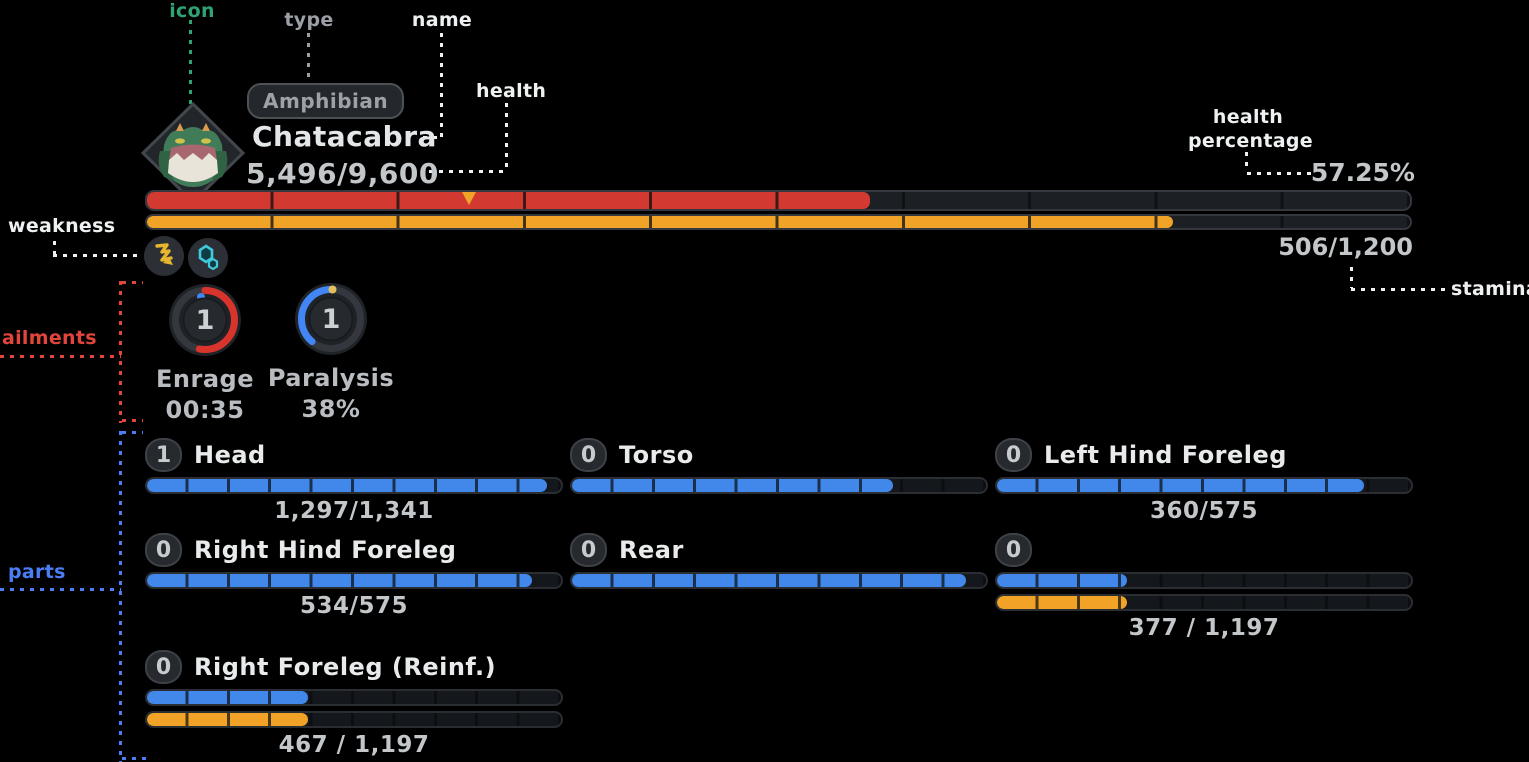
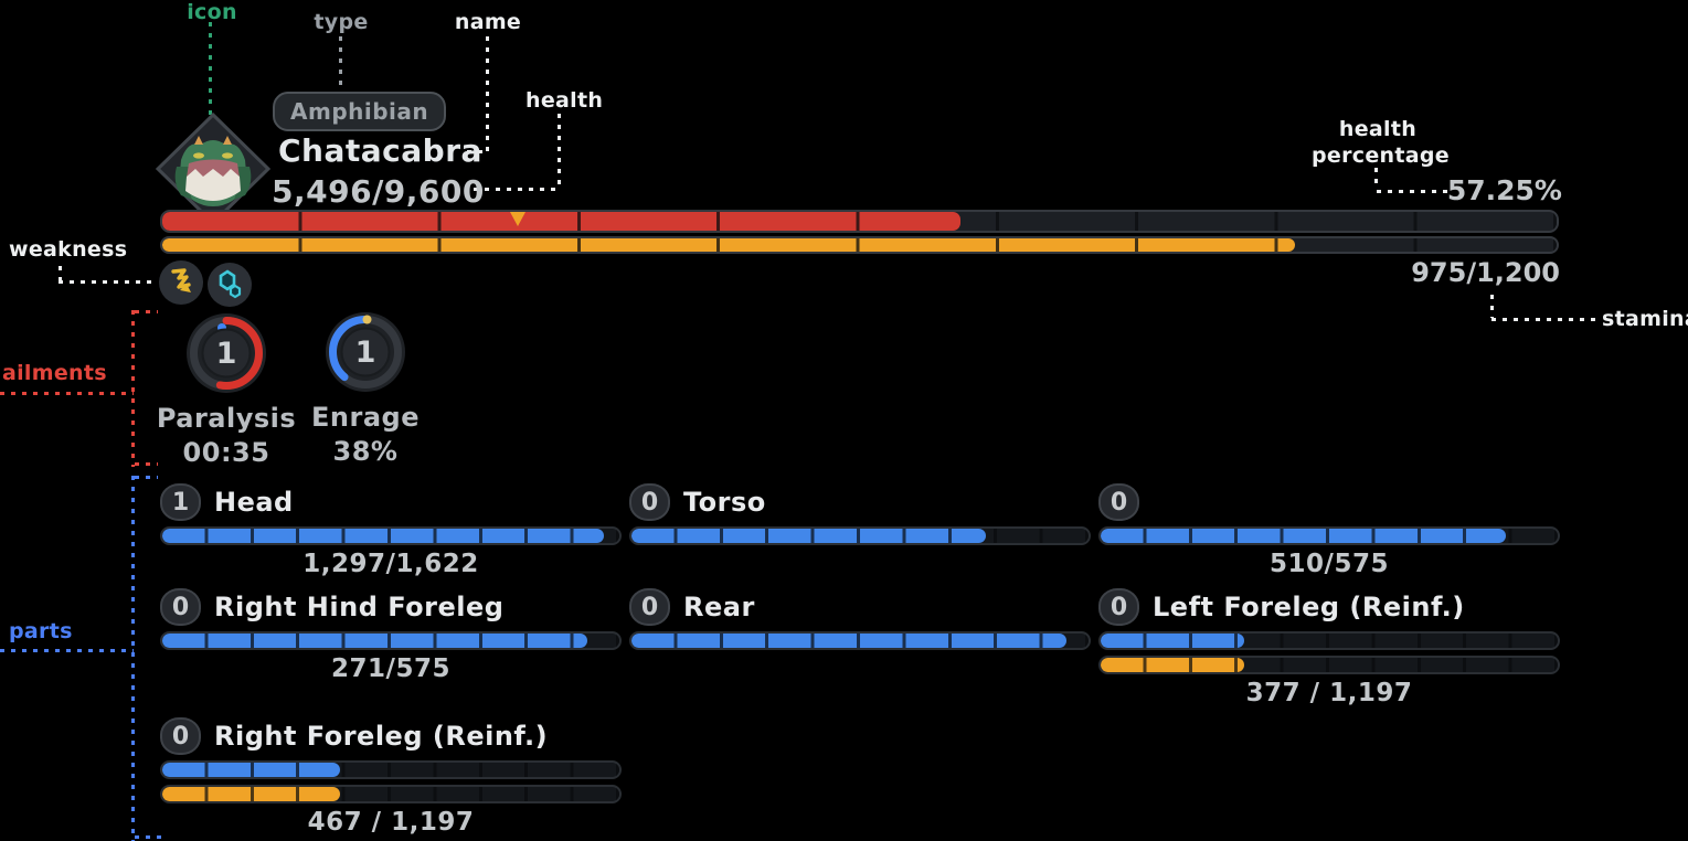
  icon
  type
  name
  health
  health percentage
  weakness
  stamin
  ailments
  parts
  Amphibian
  Chatacabra
  5,496/9,600
  57.25%
- 506/1,200
+ 975/1,200
  1
- Enrage
+ Paralysis
  00:35
  1
- Paralysis
+ Enrage
  38%
  1
  Head
- 1,297/1,341
+ 1,297/1,622
  0
  Torso
  0
- Left Hind Foreleg
- 360/575
+ 510/575
  0
  Right Hind Foreleg
- 534/575
+ 271/575
  0
  Rear
  0
+ Left Foreleg (Reinf.)
  377 / 1,197
  0
  Right Foreleg (Reinf.)
  467 / 1,197
